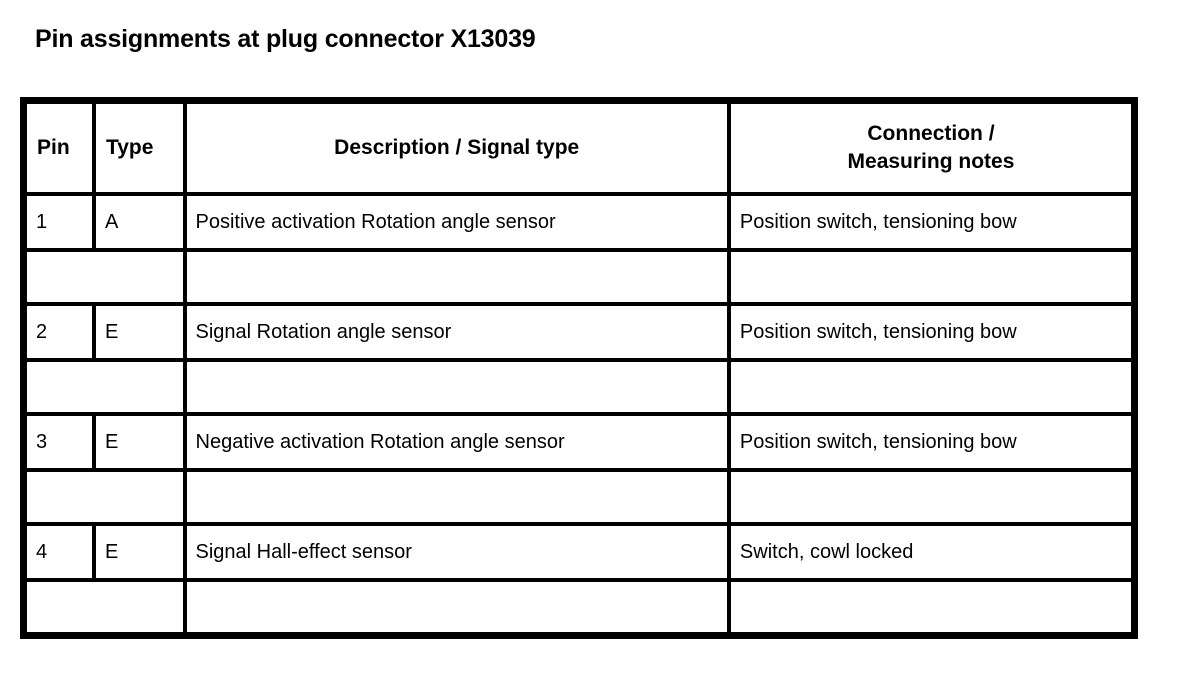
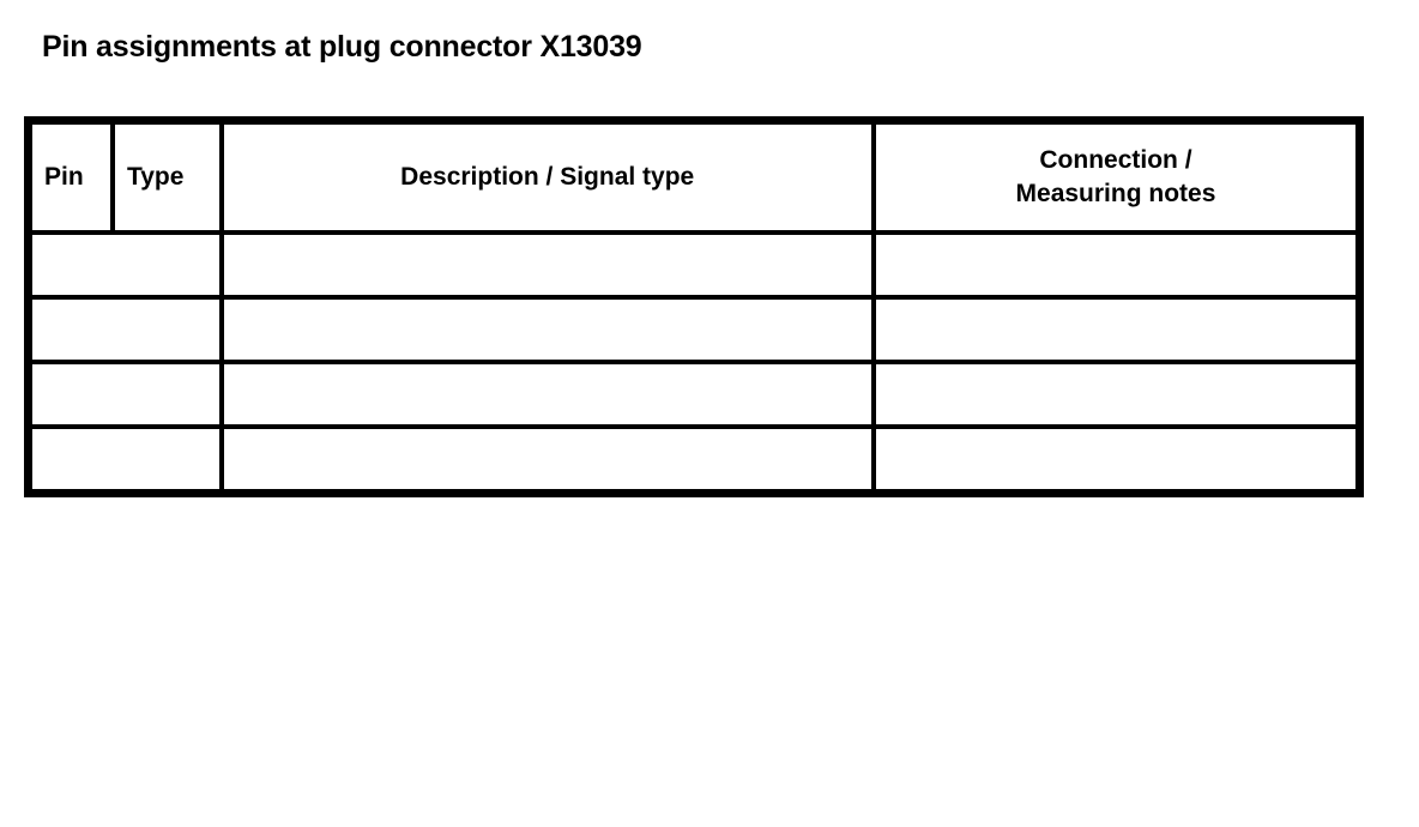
  Pin assignments at plug connector X13039
  Pin	Type	Description / Signal type	Connection / Measuring notes
- 1	A	Positive activation Rotation angle sensor	Position switch, tensioning bow
- 2	E	Signal Rotation angle sensor	Position switch, tensioning bow
- 3	E	Negative activation Rotation angle sensor	Position switch, tensioning bow
- 4	E	Signal Hall-effect sensor	Switch, cowl locked
